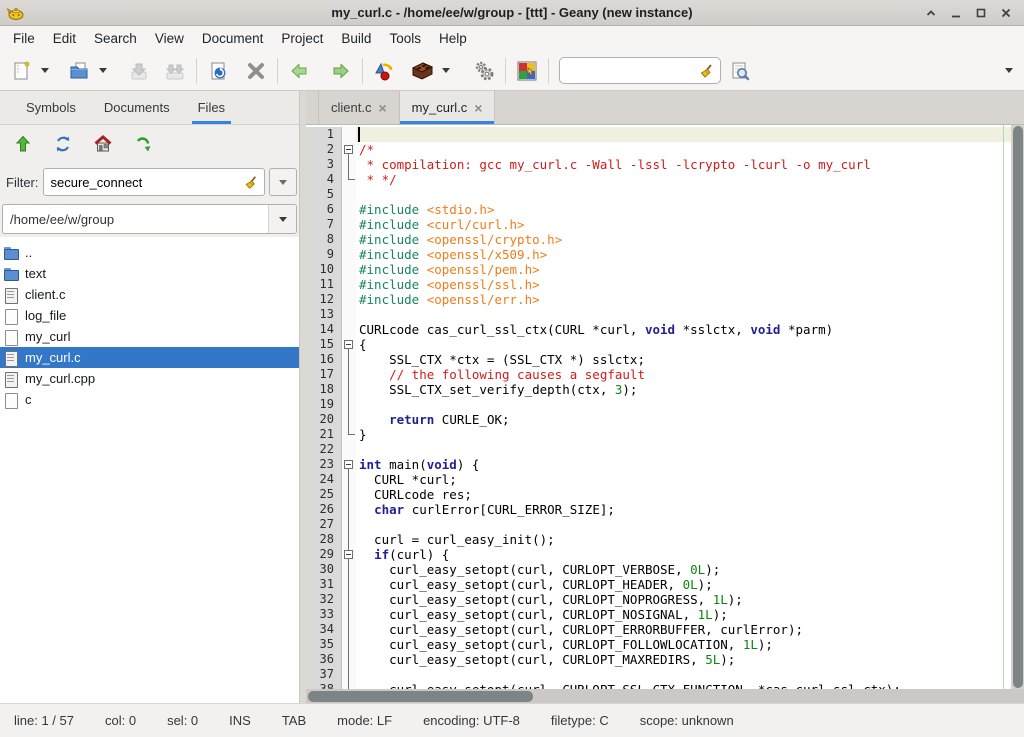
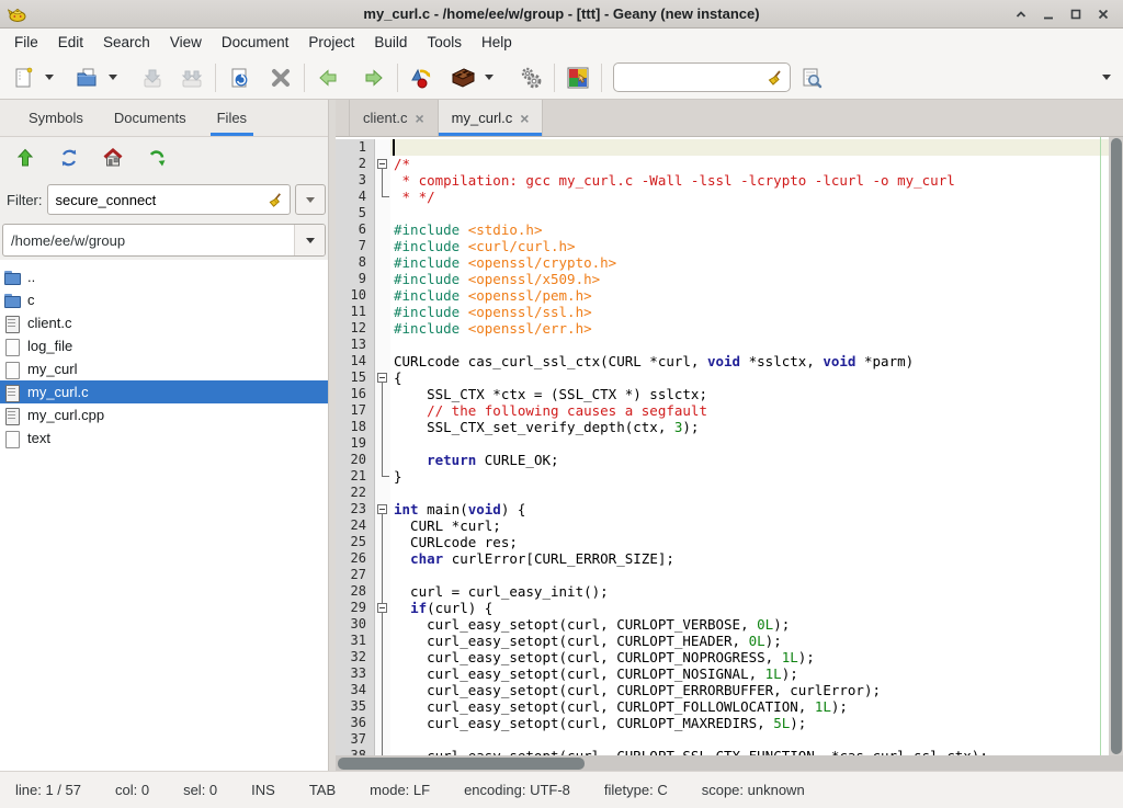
  my_curl.c - /home/ee/w/group - [ttt] - Geany (new instance)
  File
  Edit
  Search
  View
  Document
  Project
  Build
  Tools
  Help
  Symbols
  Documents
  Files
  Filter:
  secure_connect
  /home/ee/w/group
  ..
- text
+ c
  client.c
  log_file
  my_curl
  my_curl.c
  my_curl.cpp
- c
+ text
  client.c
  ×
  my_curl.c
  ×
  1
  2
  /*
  3
  * compilation: gcc my_curl.c -Wall -lssl -lcrypto -lcurl -o my_curl
  4
  * */
  5
  6
  #include <stdio.h>
  7
  #include <curl/curl.h>
  8
  #include <openssl/crypto.h>
  9
  #include <openssl/x509.h>
  10
  #include <openssl/pem.h>
  11
  #include <openssl/ssl.h>
  12
  #include <openssl/err.h>
  13
  14
  CURLcode cas_curl_ssl_ctx(CURL *curl, void *sslctx, void *parm)
  15
  {
  16
  SSL_CTX *ctx = (SSL_CTX *) sslctx;
  17
  // the following causes a segfault
  18
  SSL_CTX_set_verify_depth(ctx, 3);
  19
  20
  return CURLE_OK;
  21
  }
  22
  23
  int main(void) {
  24
  CURL *curl;
  25
  CURLcode res;
  26
  char curlError[CURL_ERROR_SIZE];
  27
  28
  curl = curl_easy_init();
  29
  if(curl) {
  30
  curl_easy_setopt(curl, CURLOPT_VERBOSE, 0L);
  31
  curl_easy_setopt(curl, CURLOPT_HEADER, 0L);
  32
  curl_easy_setopt(curl, CURLOPT_NOPROGRESS, 1L);
  33
  curl_easy_setopt(curl, CURLOPT_NOSIGNAL, 1L);
  34
  curl_easy_setopt(curl, CURLOPT_ERRORBUFFER, curlError);
  35
  curl_easy_setopt(curl, CURLOPT_FOLLOWLOCATION, 1L);
  36
  curl_easy_setopt(curl, CURLOPT_MAXREDIRS, 5L);
  37
  line: 1 / 57
  col: 0
  sel: 0
  INS
  TAB
  mode: LF
  encoding: UTF-8
  filetype: C
  scope: unknown
